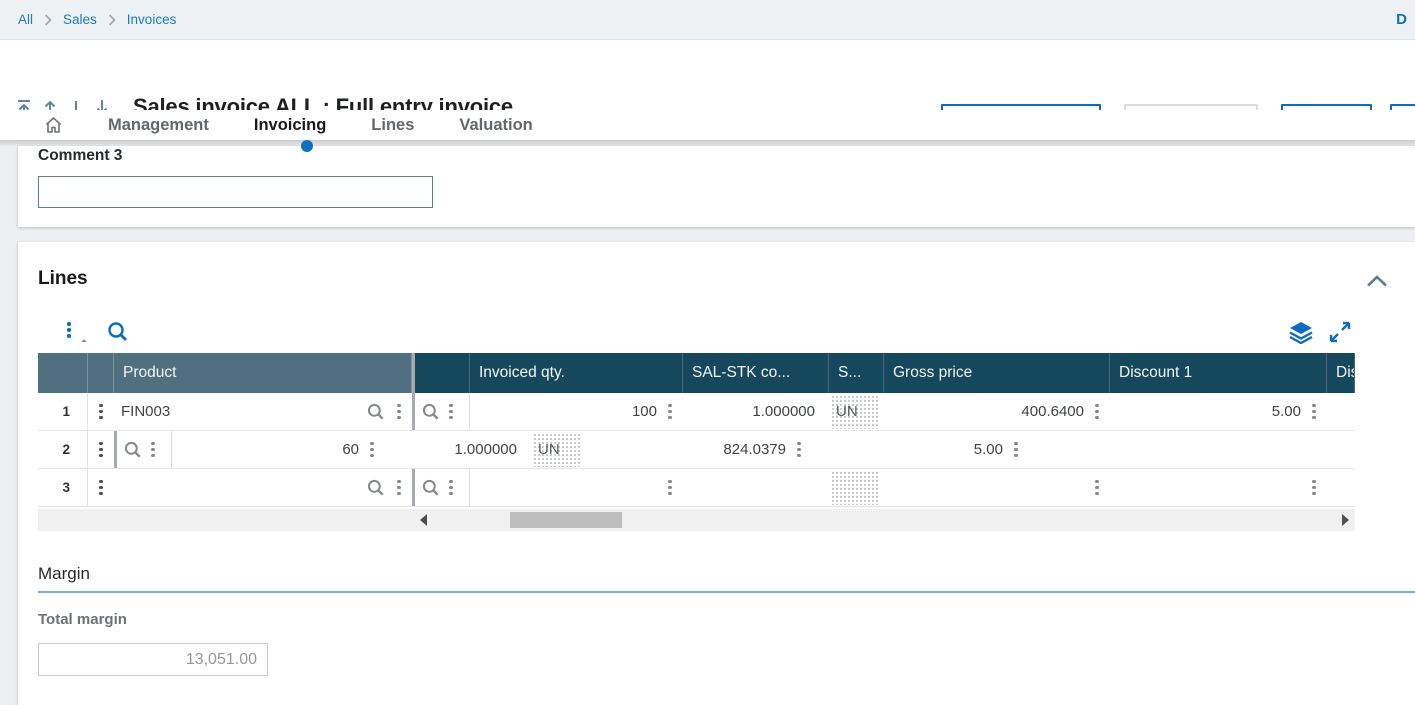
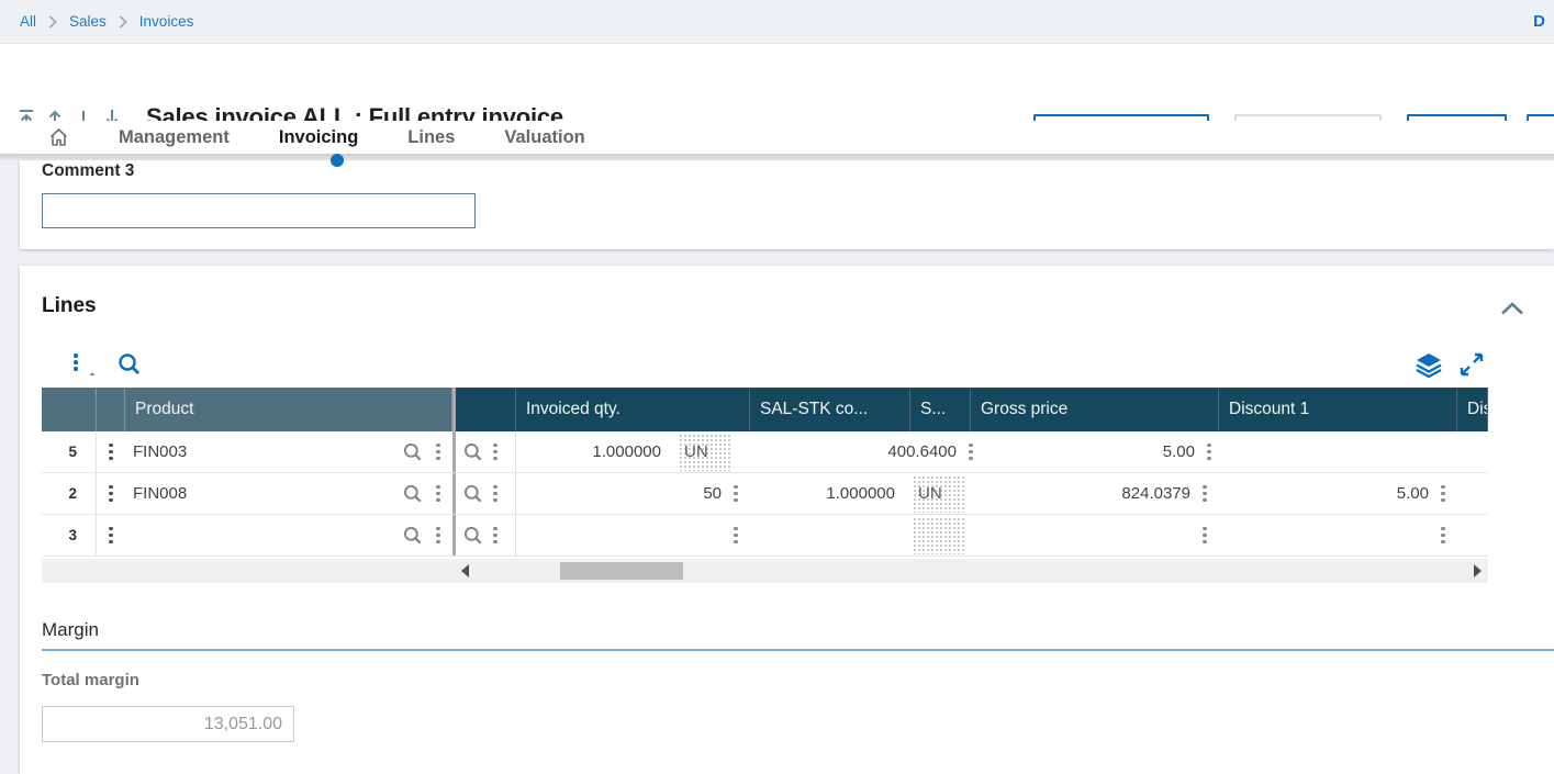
  All
  Sales
  Invoices
  D
  Sales invoice ALL : Full entry invoice
  Management
  Invoicing
  Lines
  Valuation
  Comment 3
  Lines
  Product
  Invoiced qty.
  SAL-STK co...
  S...
  Gross price
  Discount 1
- 1
+ 5
  FIN003
- 100
  1.000000
  UN
  400.6400
  5.00
  2
+ FIN008
- 60
+ 50
  1.000000
  UN
  824.0379
  5.00
  3
  Margin
  Total margin
  13,051.00
